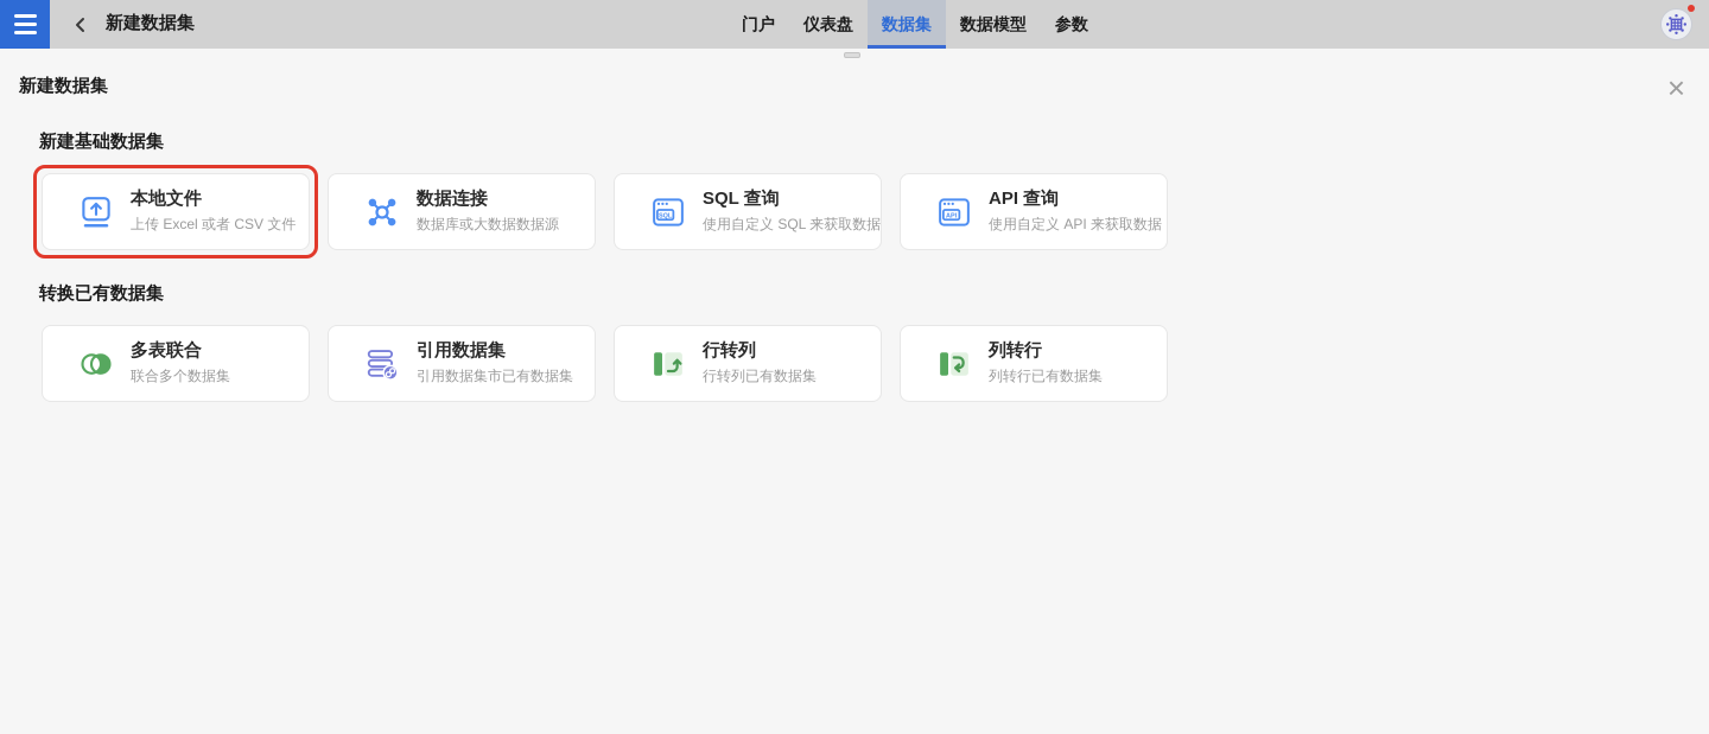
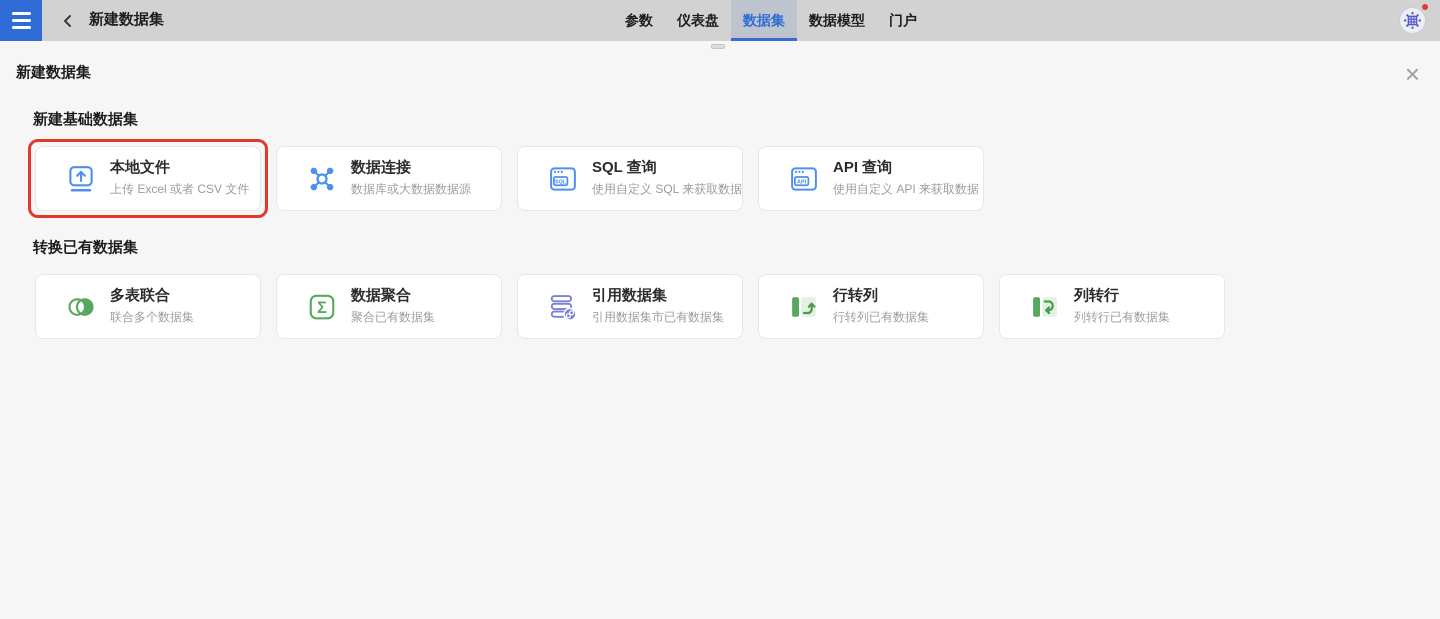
  新建数据集
- 门户
+ 参数
  仪表盘
  数据集
  数据模型
- 参数
+ 门户
  新建数据集
  ×
  新建基础数据集
  本地文件
  上传 Excel 或者 CSV 文件
  数据连接
  数据库或大数据数据源
  SQL 查询
  使用自定义 SQL 来获取数据
  API 查询
  使用自定义 API 来获取数据
  转换已有数据集
  多表联合
  联合多个数据集
+ Σ
+ 数据聚合
+ 聚合已有数据集
  引用数据集
  引用数据集市已有数据集
  行转列
  行转列已有数据集
  列转行
  列转行已有数据集
